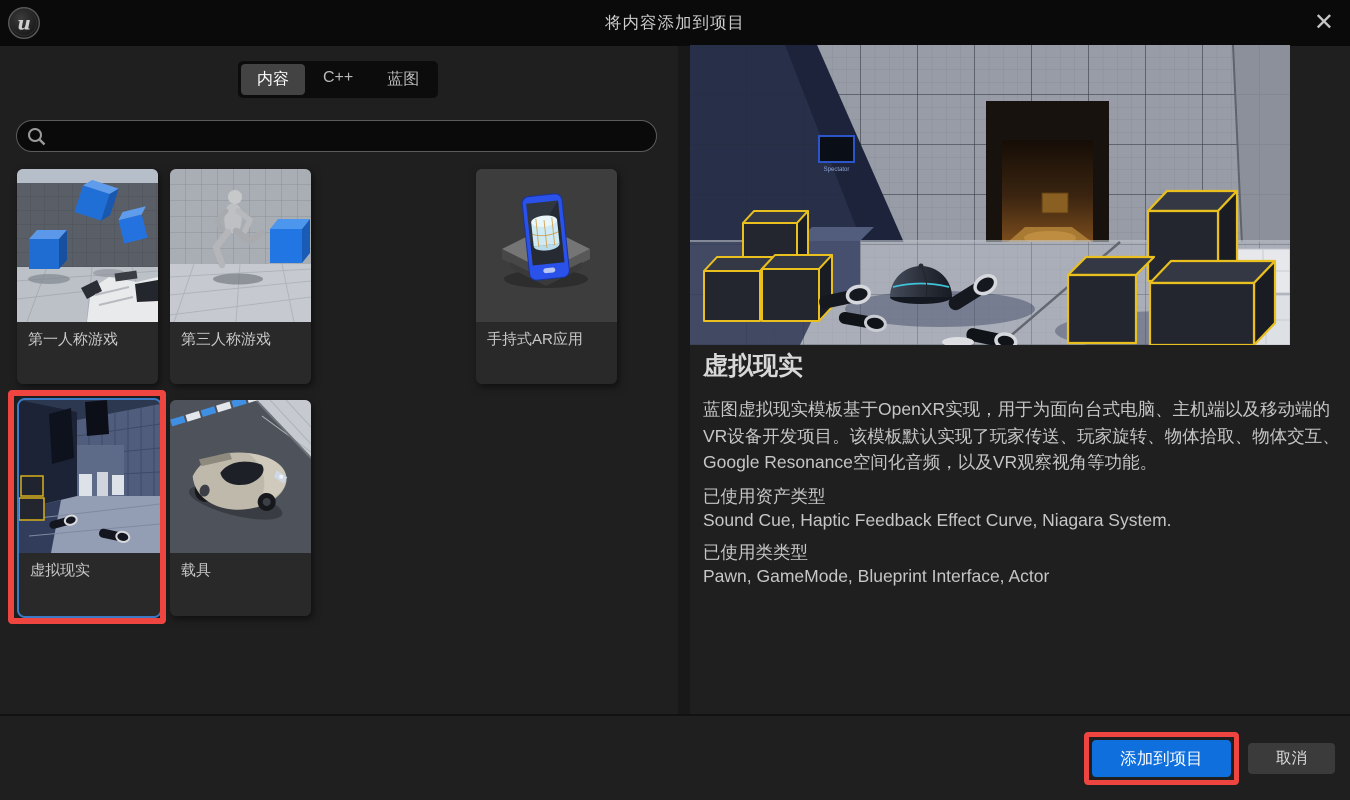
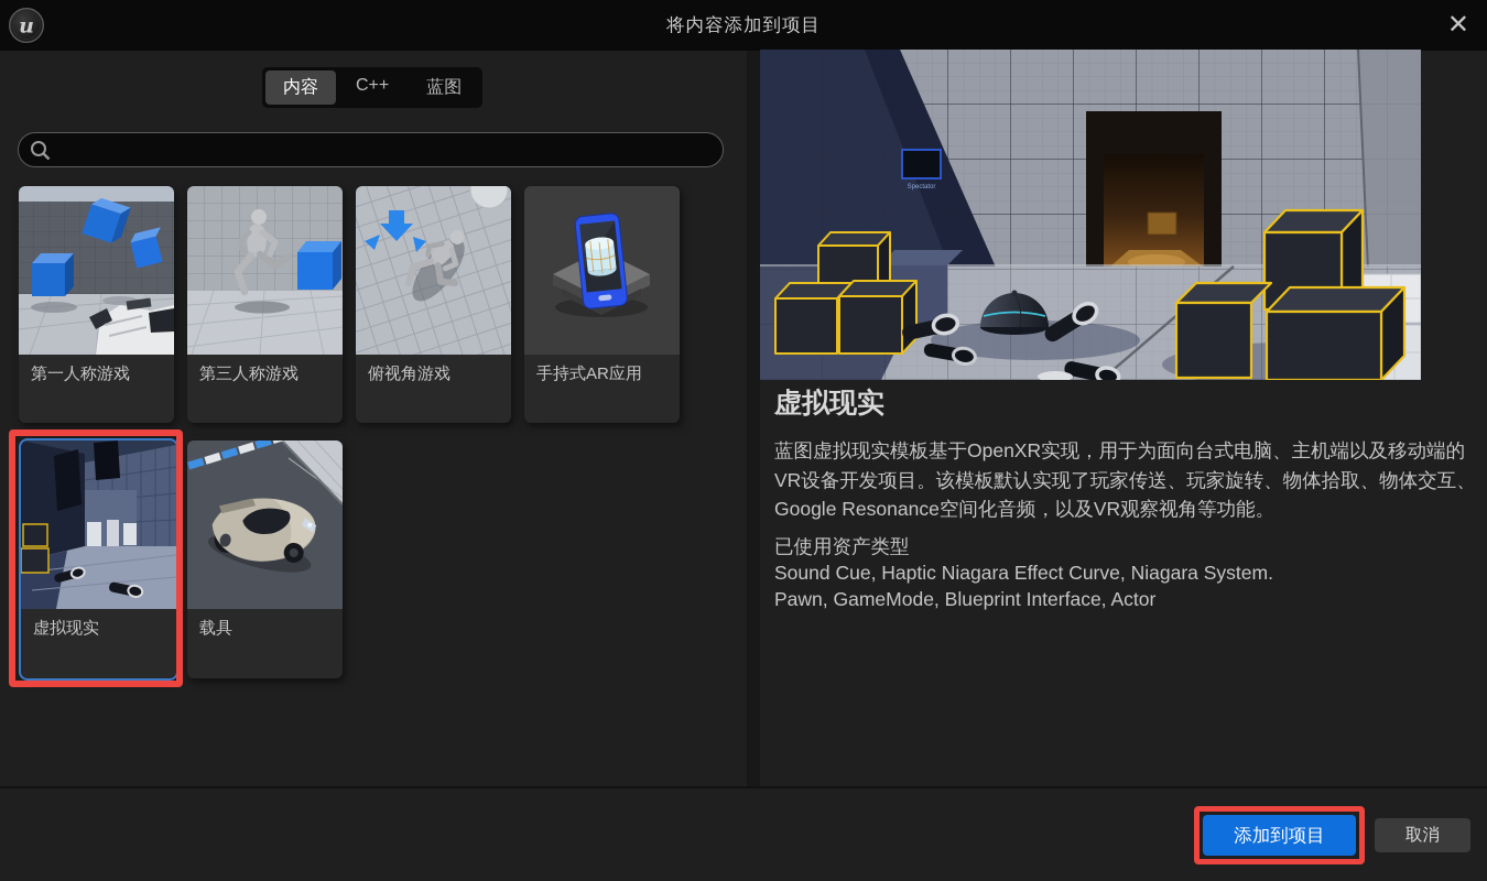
  u
  将内容添加到项目
  ✕
  内容
  C++
  蓝图
  第一人称游戏
  第三人称游戏
+ 俯视角游戏
  手持式AR应用
  虚拟现实
  载具
  虚拟现实
  蓝图虚拟现实模板基于OpenXR实现，用于为面向台式电脑、主机端以及移动端的VR设备开发项目。该模板默认实现了玩家传送、玩家旋转、物体拾取、物体交互、Google Resonance空间化音频，以及VR观察视角等功能。
  已使用资产类型
- Sound Cue, Haptic Feedback Effect Curve, Niagara System.
+ Sound Cue, Haptic Niagara Effect Curve, Niagara System.
- 已使用类类型
  Pawn, GameMode, Blueprint Interface, Actor
  添加到项目
  取消
